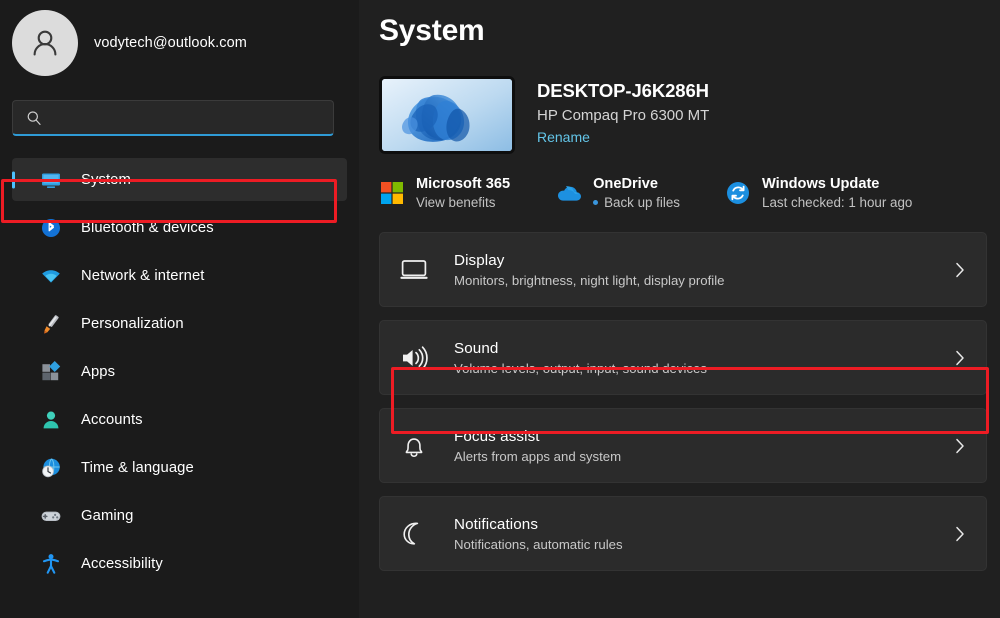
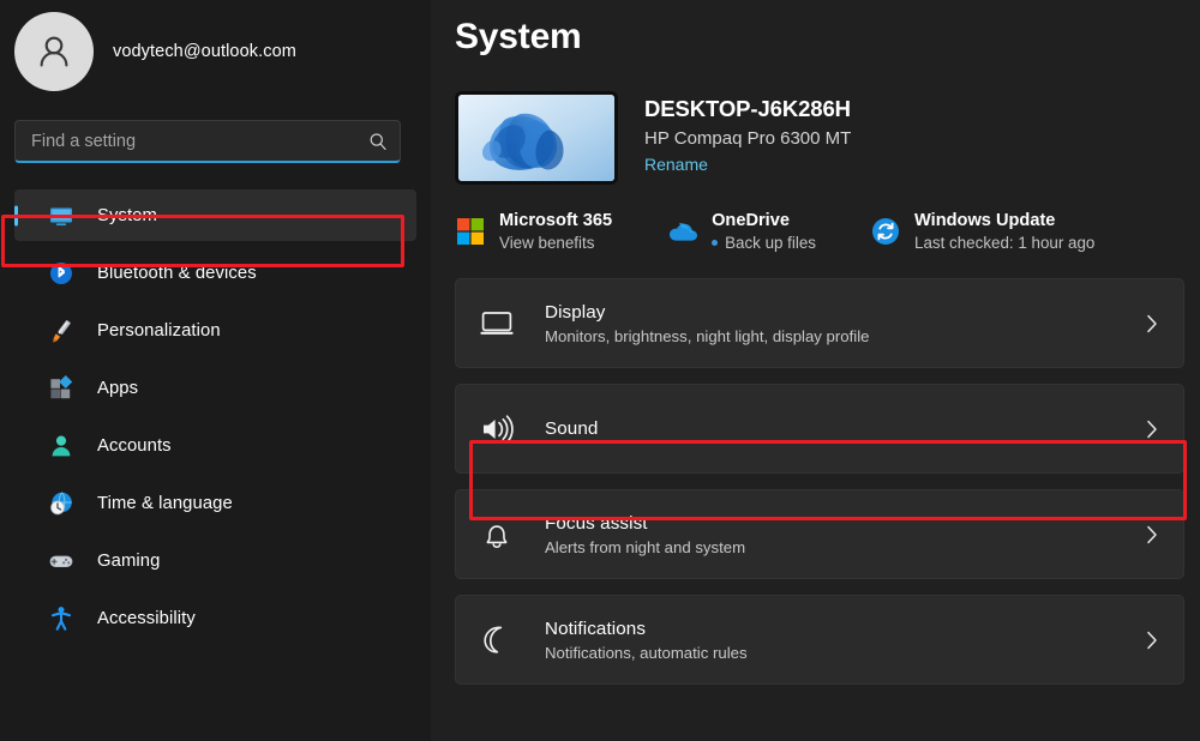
  vodytech@outlook.com
+ Find a setting
  System
  Bluetooth & devices
- Network & internet
  Personalization
  Apps
  Accounts
  Time & language
  Gaming
  Accessibility
  System
  DESKTOP-J6K286H
  HP Compaq Pro 6300 MT
  Rename
  Microsoft 365
  View benefits
  OneDrive
  Back up files
  Windows Update
  Last checked: 1 hour ago
  Display
  Monitors, brightness, night light, display profile
  Sound
- Volume levels, output, input, sound devices
  Focus assist
- Alerts from apps and system
+ Alerts from night and system
  Notifications
  Notifications, automatic rules
